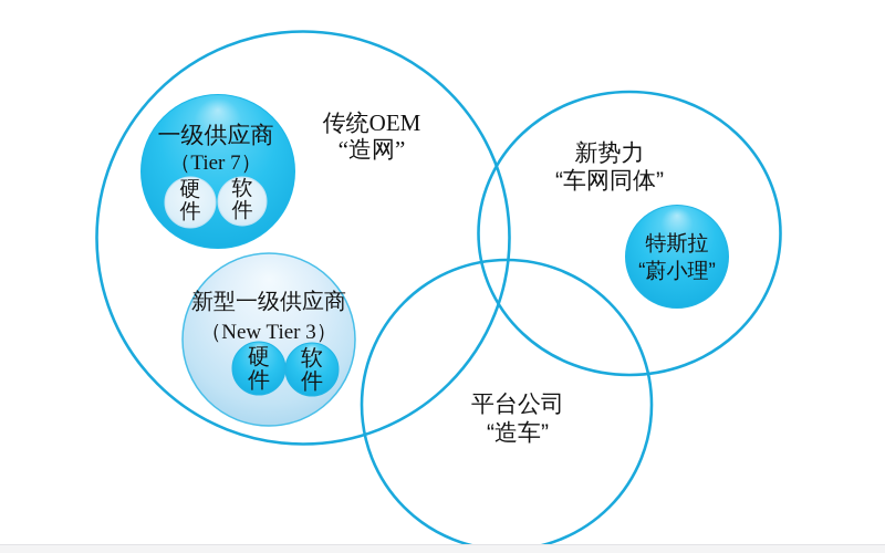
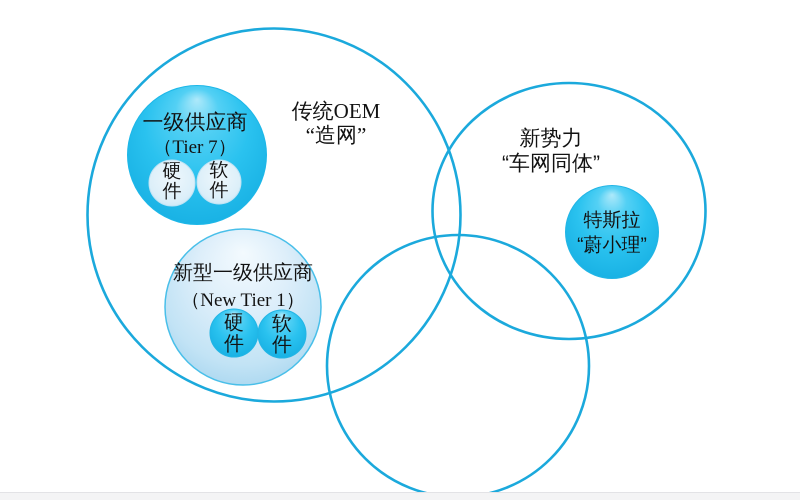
  传统OEM
  “造网”
  一级供应商
  （Tier 7）
  硬件
  软件
  新型一级供应商
- （New Tier 3）
+ （New Tier 1）
  硬件
  软件
  新势力
  “车网同体”
  特斯拉
  “蔚小理”
- 平台公司
- “造车”
